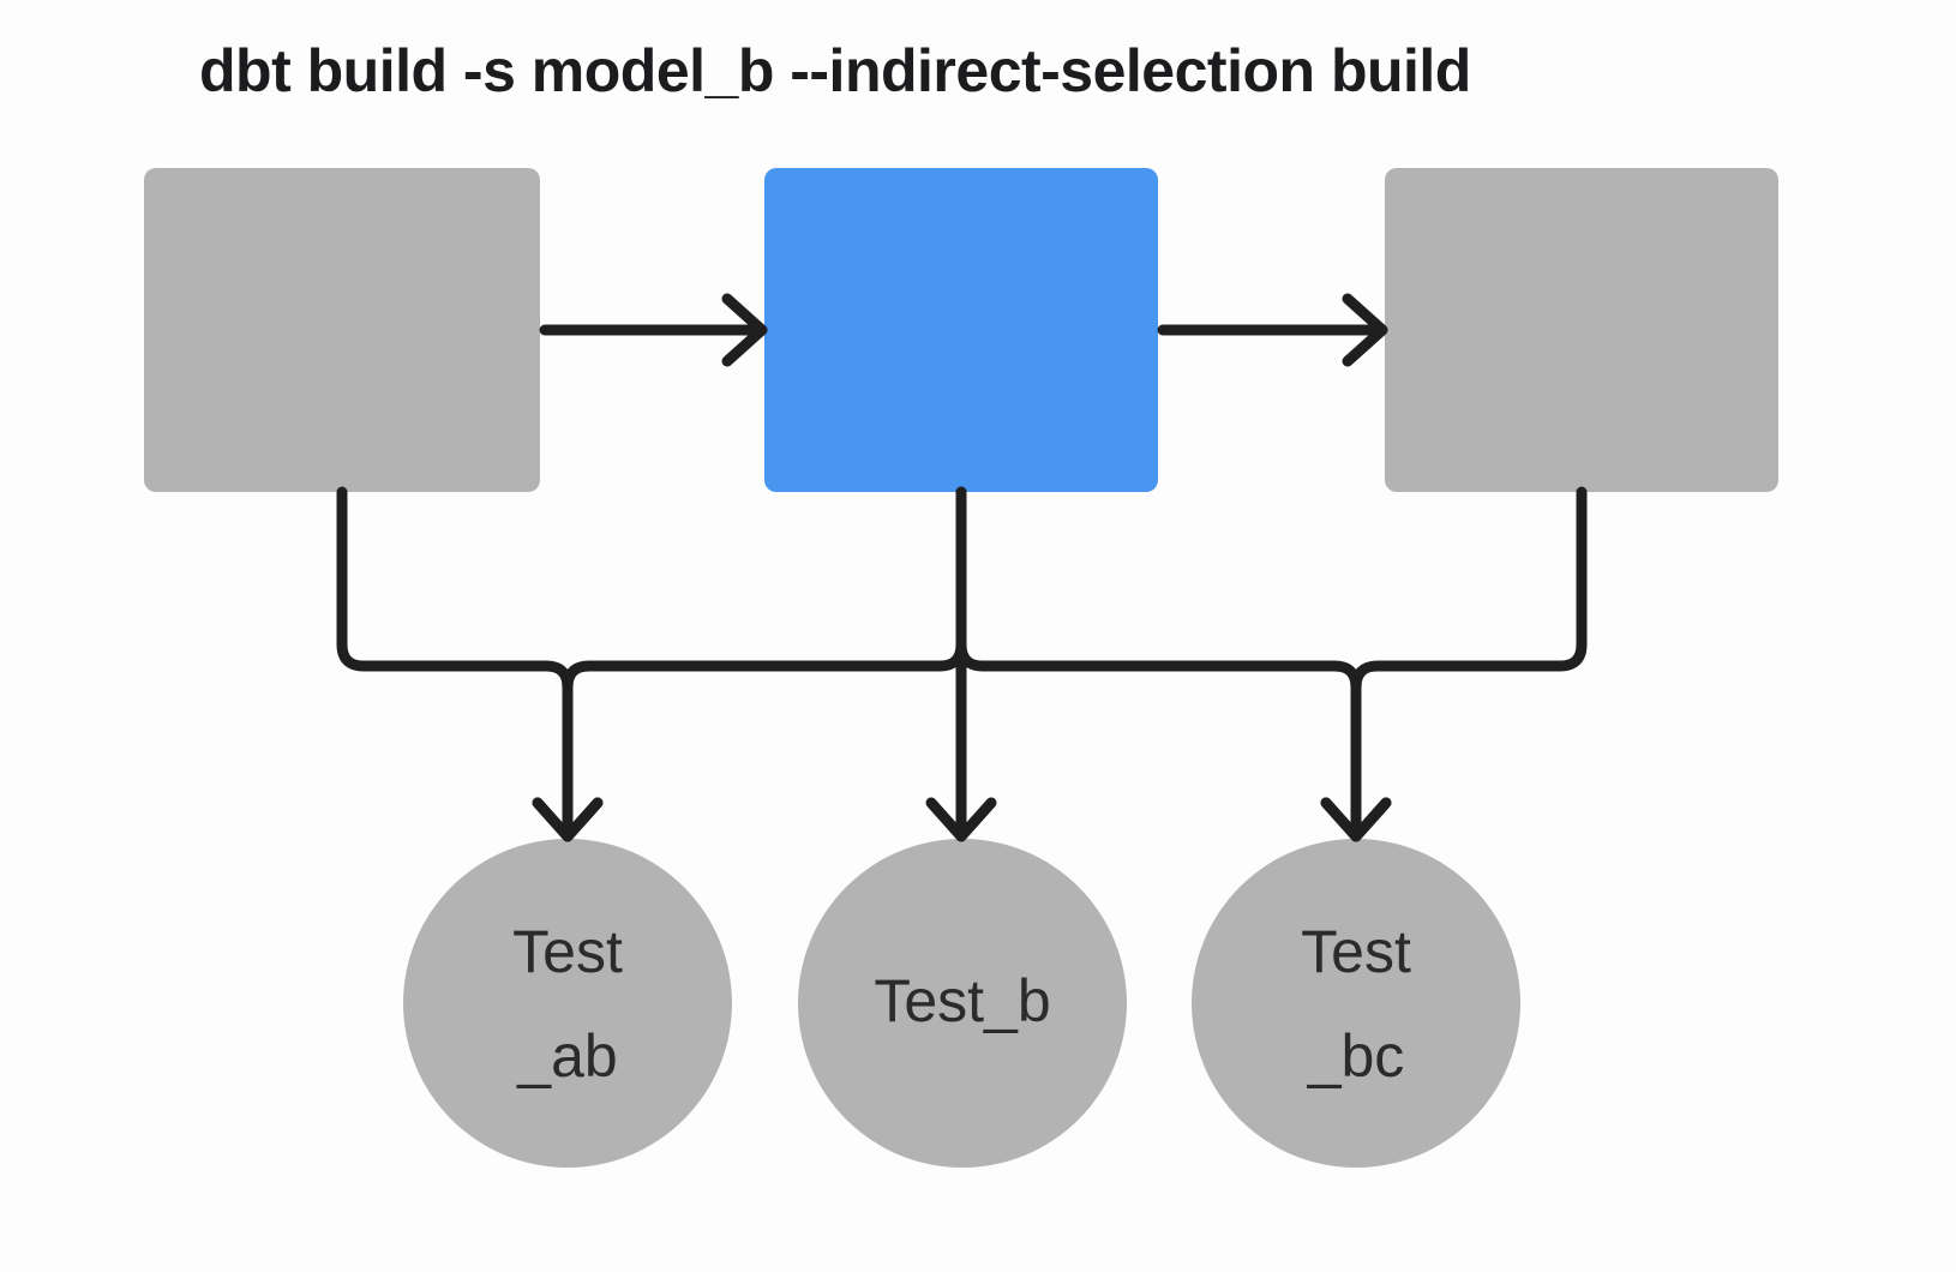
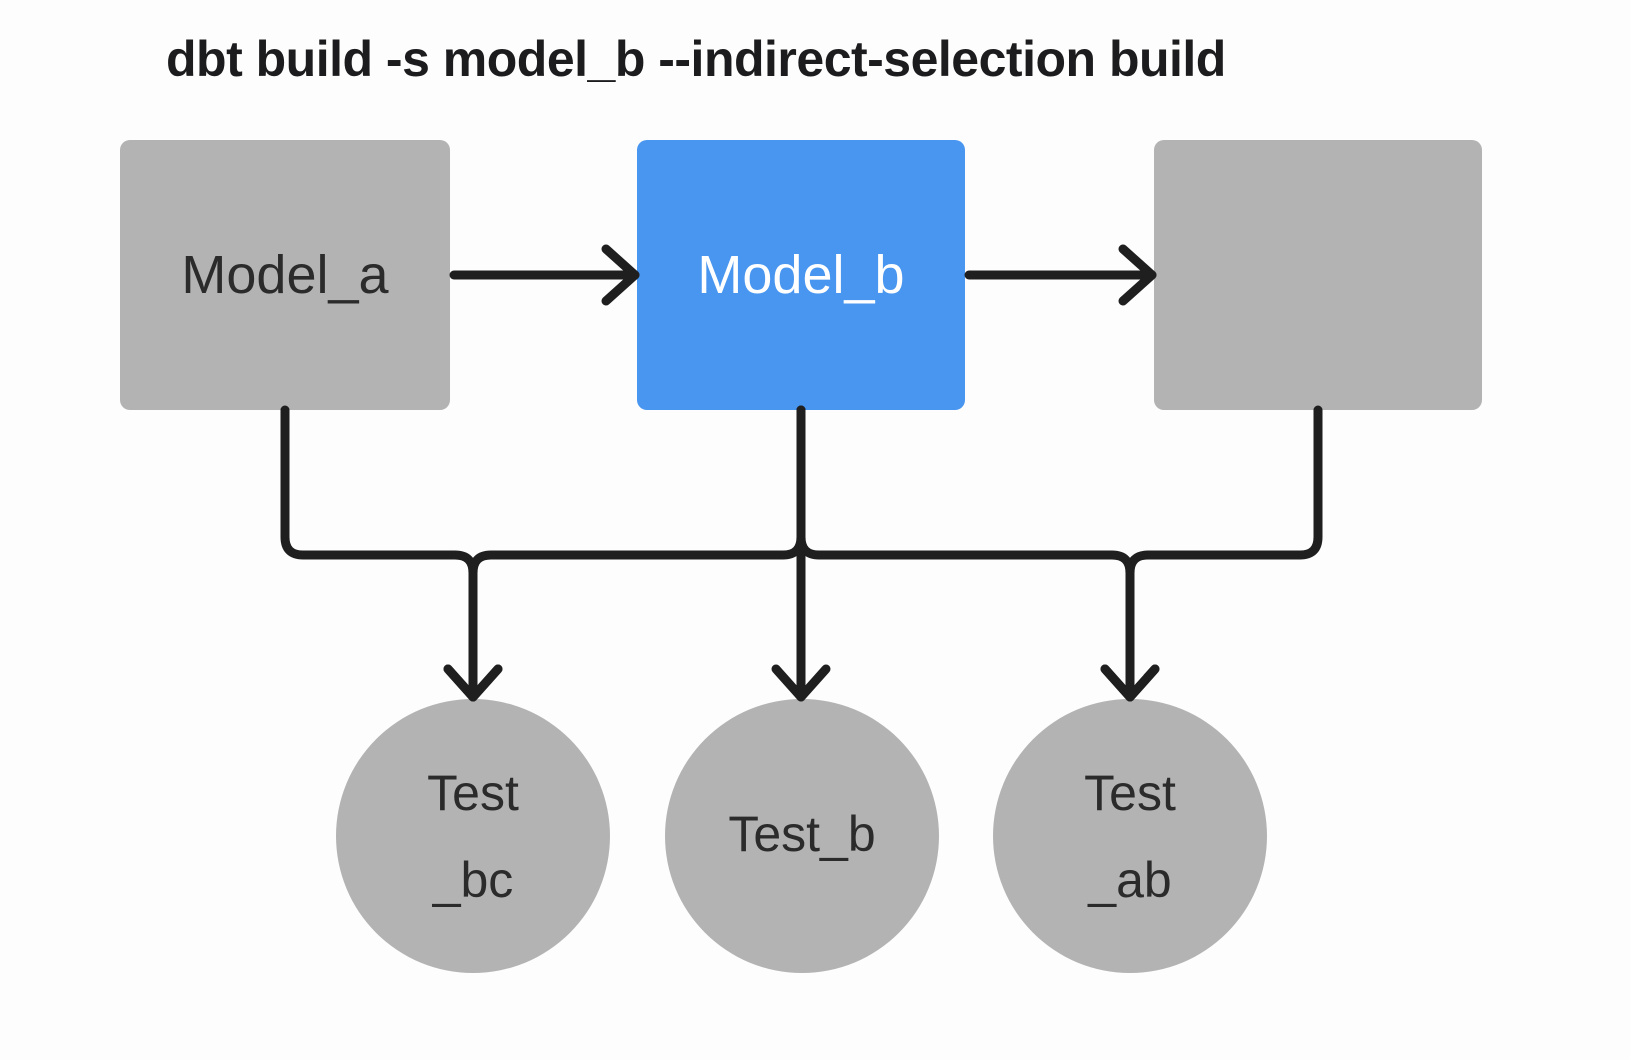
  dbt build -s model_b --indirect-selection build
+ Model_a
+ Model_b
  Test
- _ab
+ _bc
  Test_b
  Test
- _bc
+ _ab
